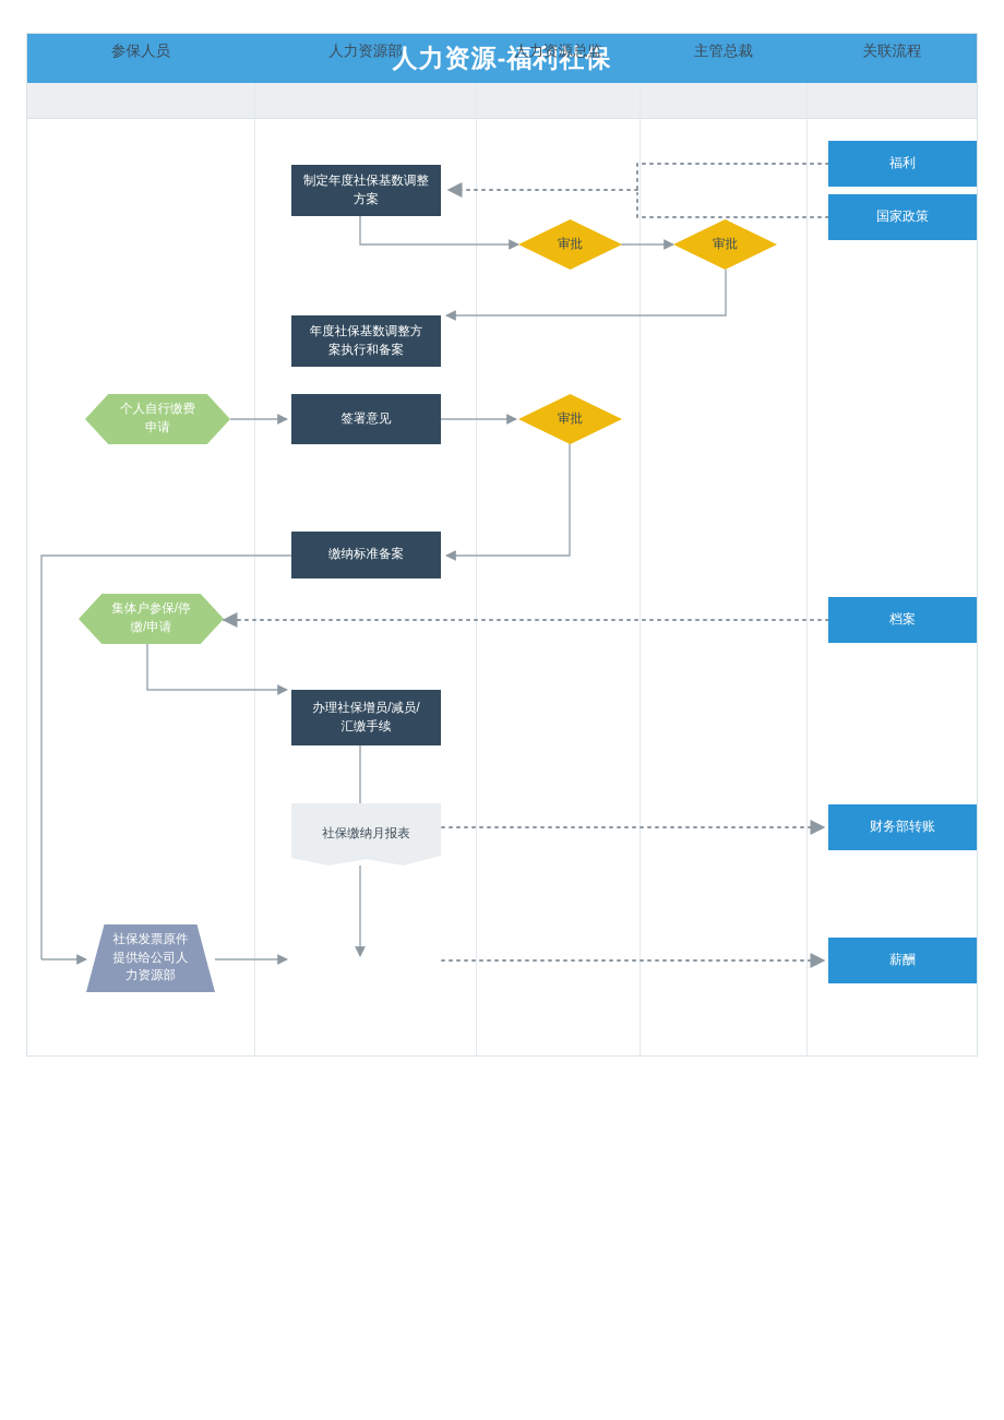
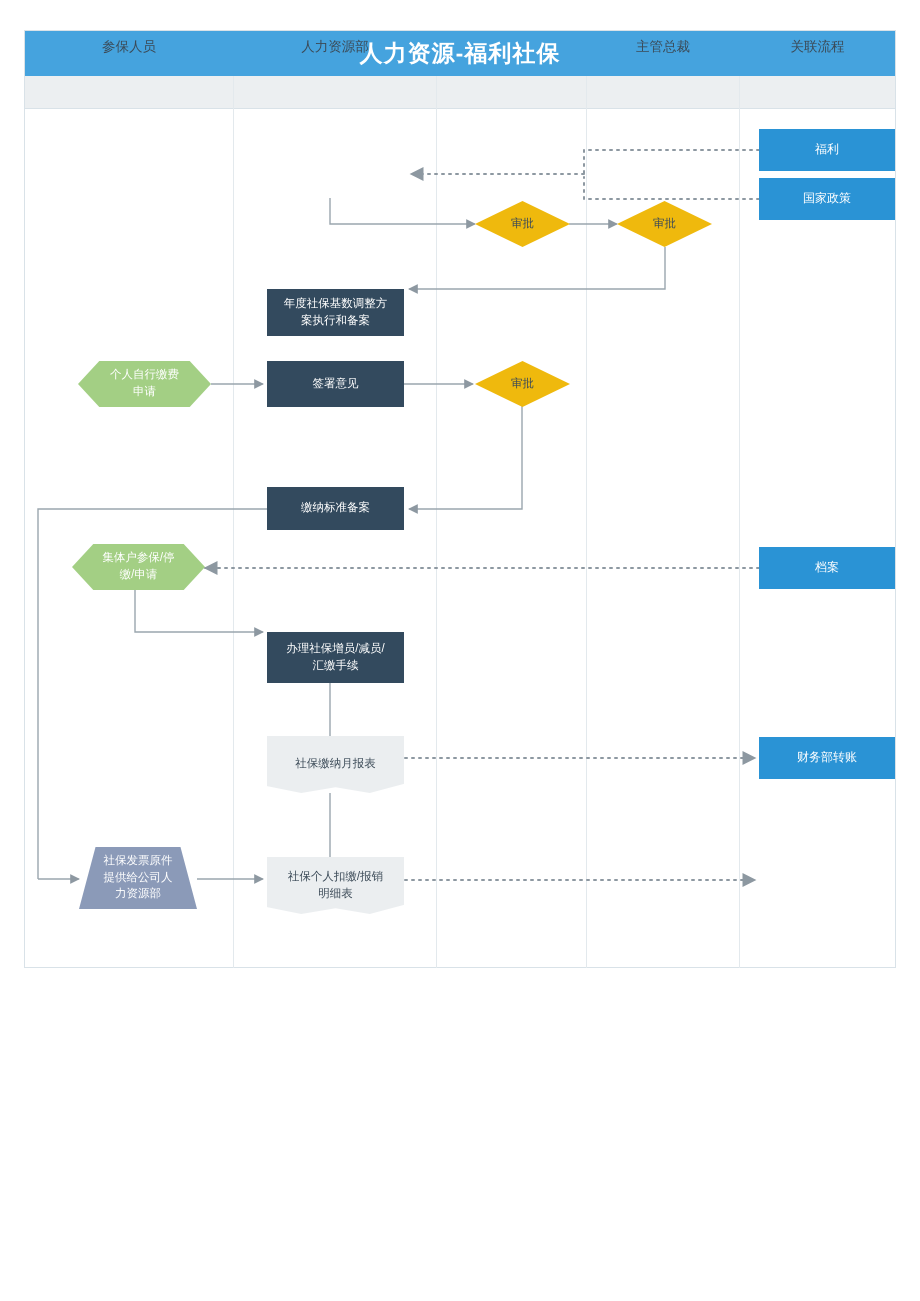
  人力资源-福利社保
  参保人员
  人力资源部
- 人力资源总监
  主管总裁
  关联流程
  福利
  国家政策
  档案
  财务部转账
- 薪酬
- 制定年度社保基数调整
- 方案
  年度社保基数调整方
  案执行和备案
  签署意见
  缴纳标准备案
  办理社保增员/减员/
  汇缴手续
  审批
  审批
  审批
  个人自行缴费
  申请
  集体户参保/停
  缴/申请
  社保缴纳月报表
+ 社保个人扣缴/报销
+ 明细表
  社保发票原件
  提供给公司人
  力资源部
